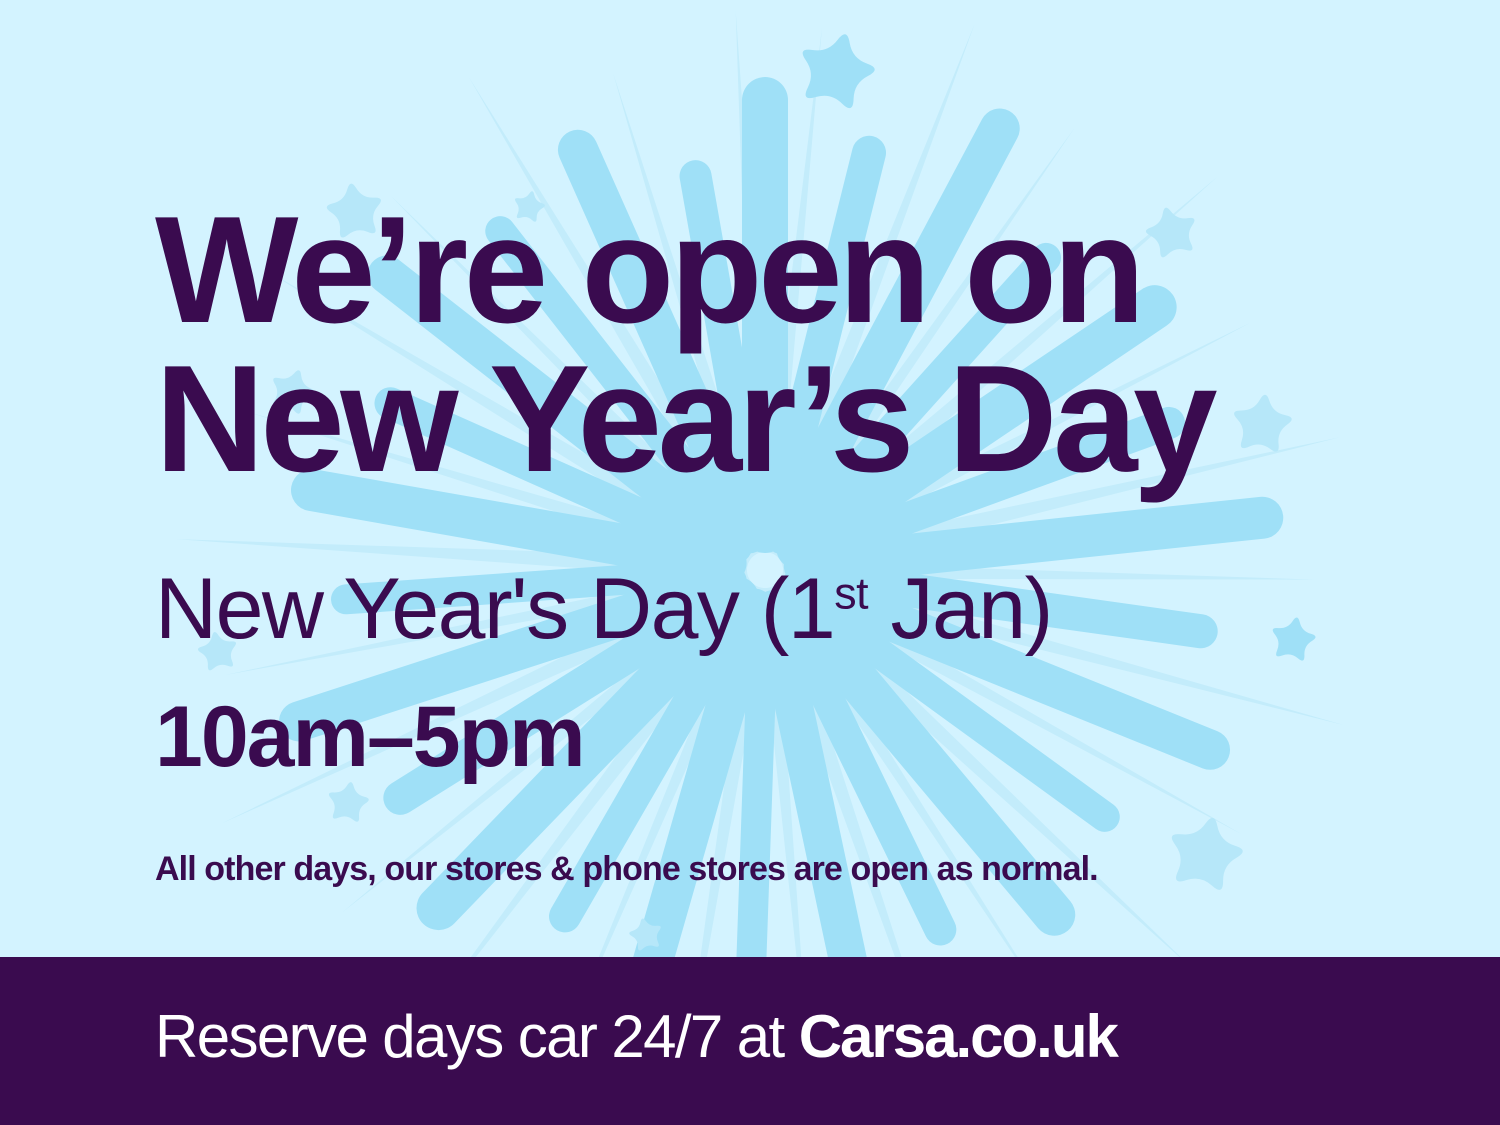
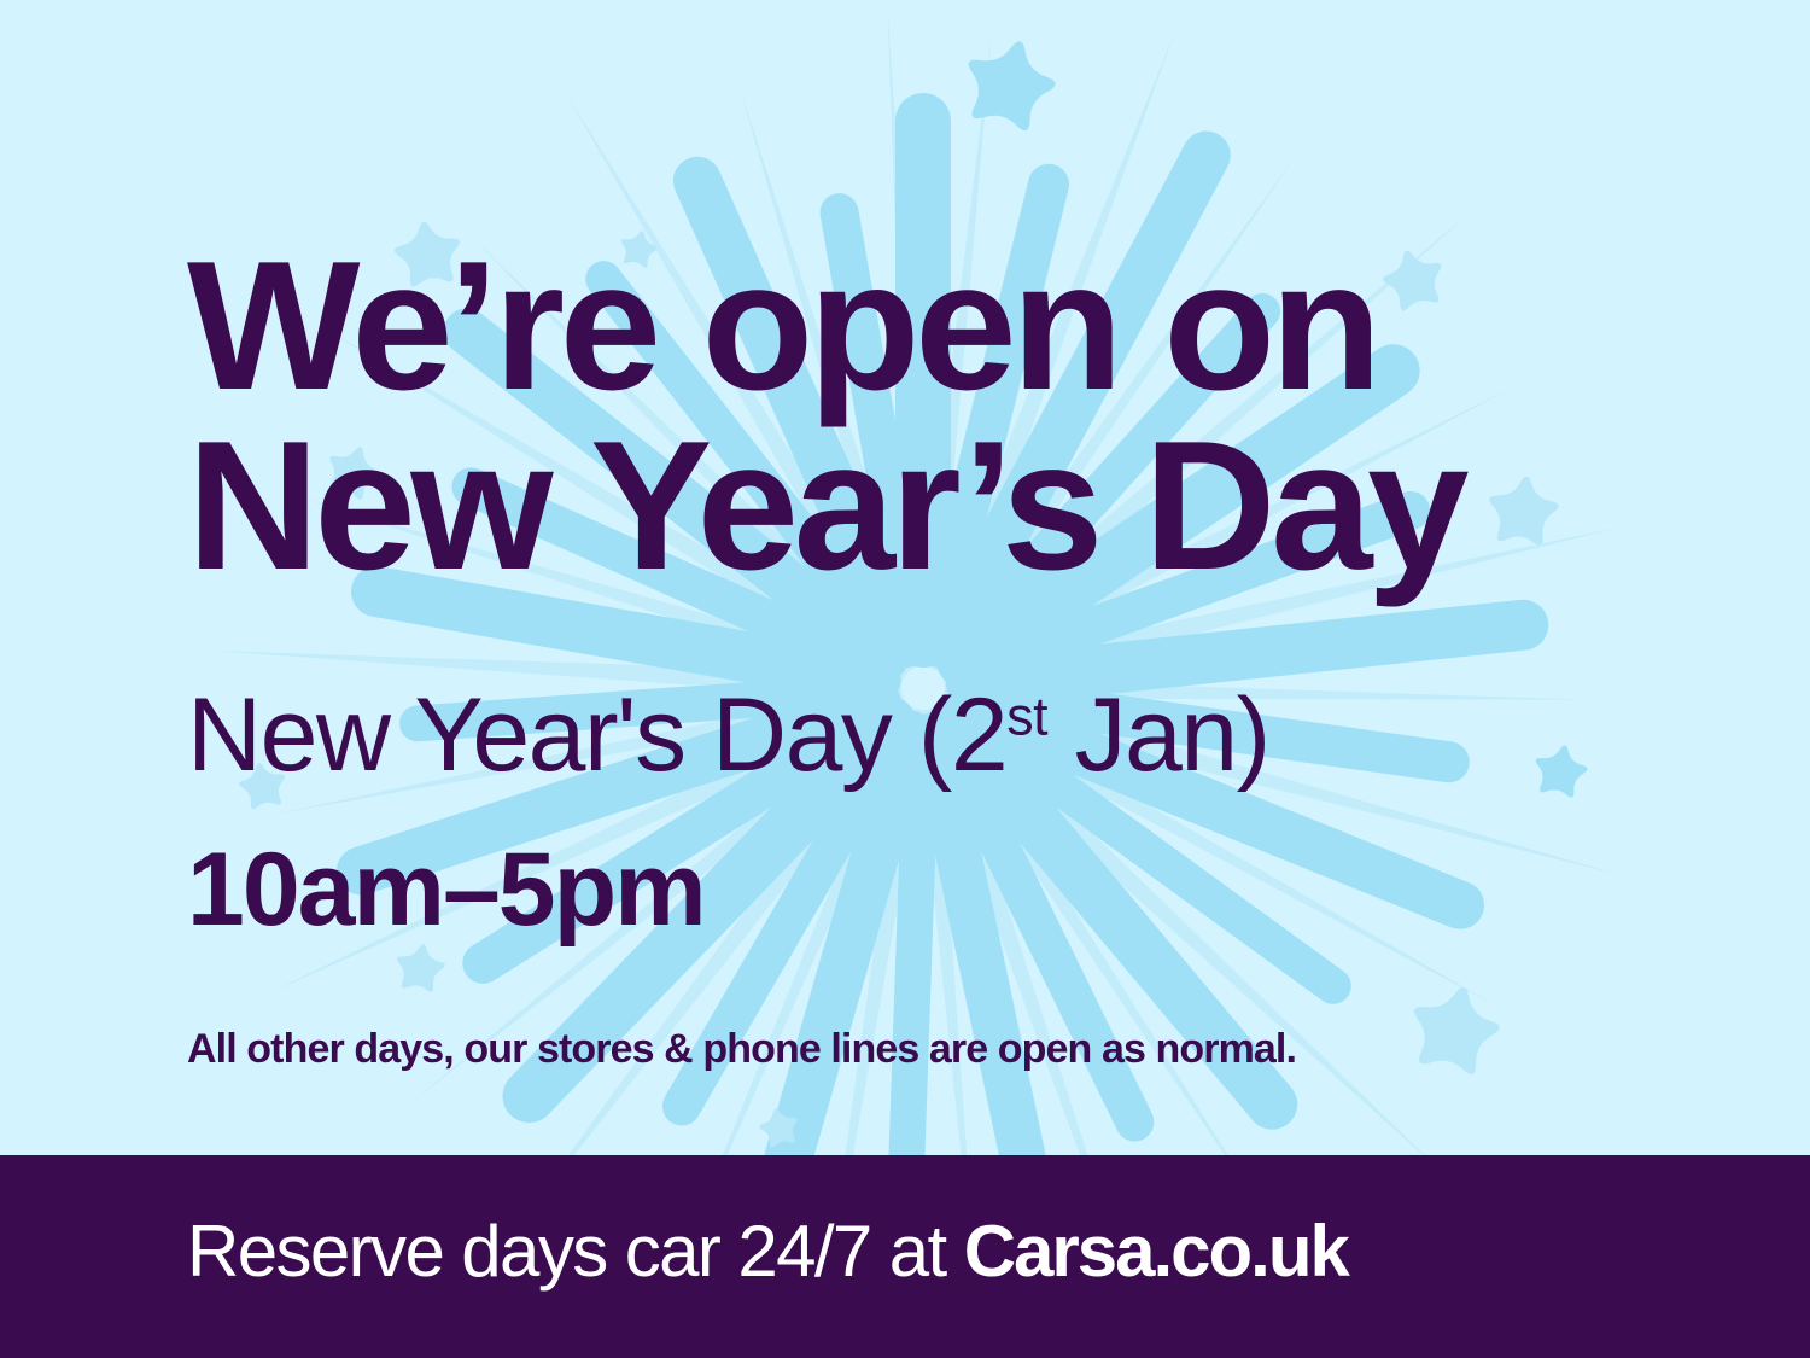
  We’re open on
  New Year’s Day
- New Year's Day (1st Jan)
+ New Year's Day (2st Jan)
  10am–5pm
- All other days, our stores & phone stores are open as normal.
+ All other days, our stores & phone lines are open as normal.
  Reserve days car 24/7 at Carsa.co.uk
